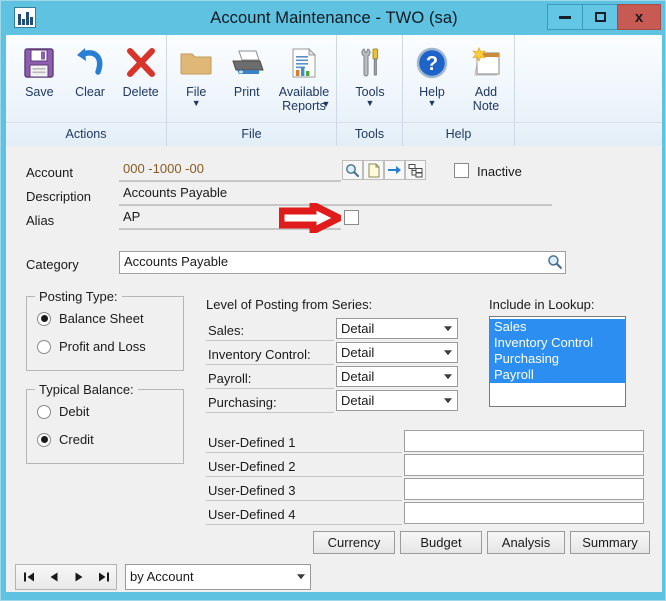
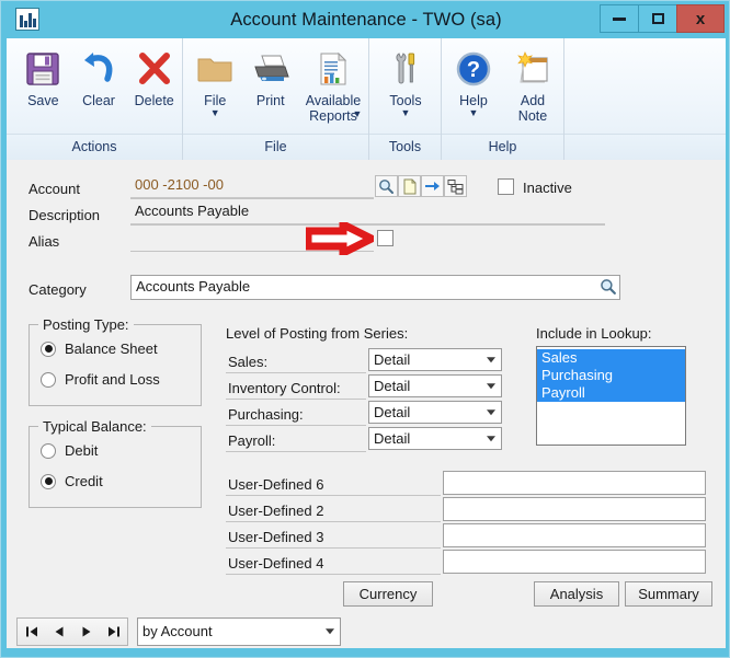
  Account Maintenance - TWO (sa)
  x
  Save
  Clear
  Delete
  Actions
  File
  ▼
  Print
  Available Reports
  ▼
  File
  Tools
  ▼
  Tools
  ?
  Help
  ▼
  Add Note
  Help
  Account
- 000 -1000 -00
+ 000 -2100 -00
  Inactive
  Description
  Accounts Payable
  Alias
- AP
  Category
  Accounts Payable
  Posting Type:
  Balance Sheet
  Profit and Loss
  Typical Balance:
  Debit
  Credit
  Level of Posting from Series:
  Sales:
  Detail
  Inventory Control:
  Detail
- Payroll:
+ Purchasing:
  Detail
- Purchasing:
+ Payroll:
  Detail
  Include in Lookup:
  Sales
- Inventory Control
  Purchasing
  Payroll
- User-Defined 1
+ User-Defined 6
  User-Defined 2
  User-Defined 3
  User-Defined 4
  Currency
- Budget
  Analysis
  Summary
  by Account
